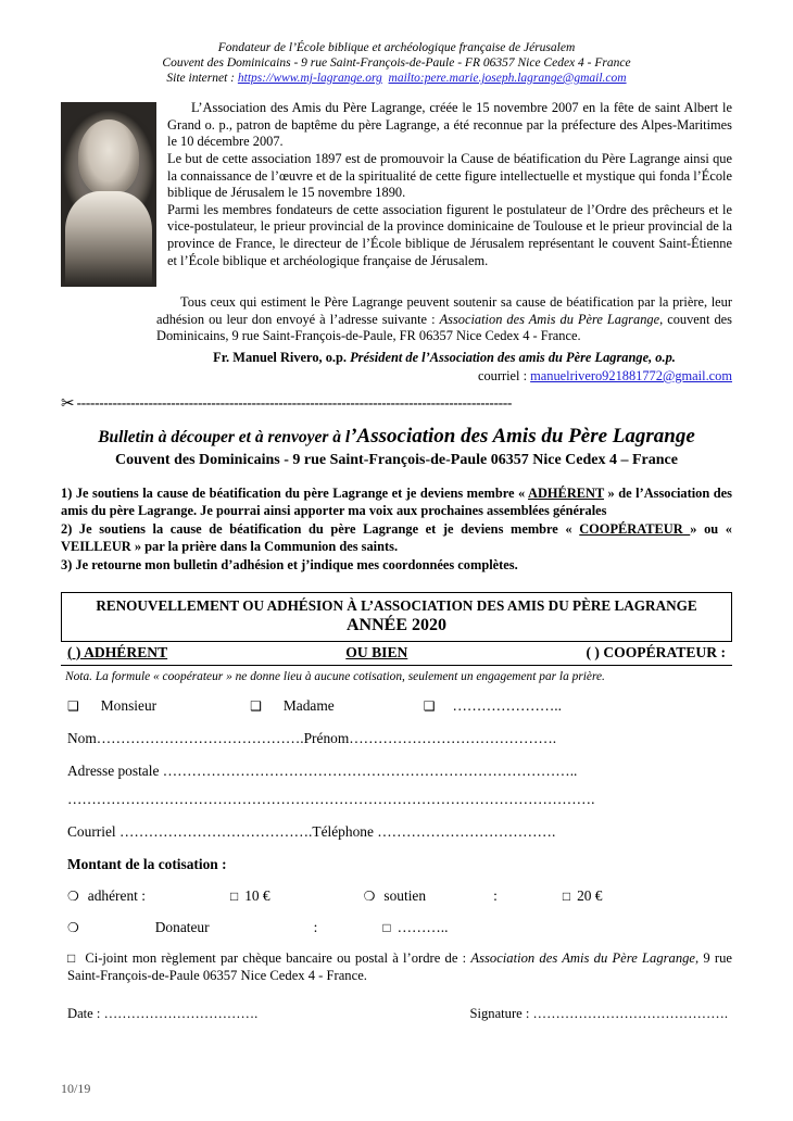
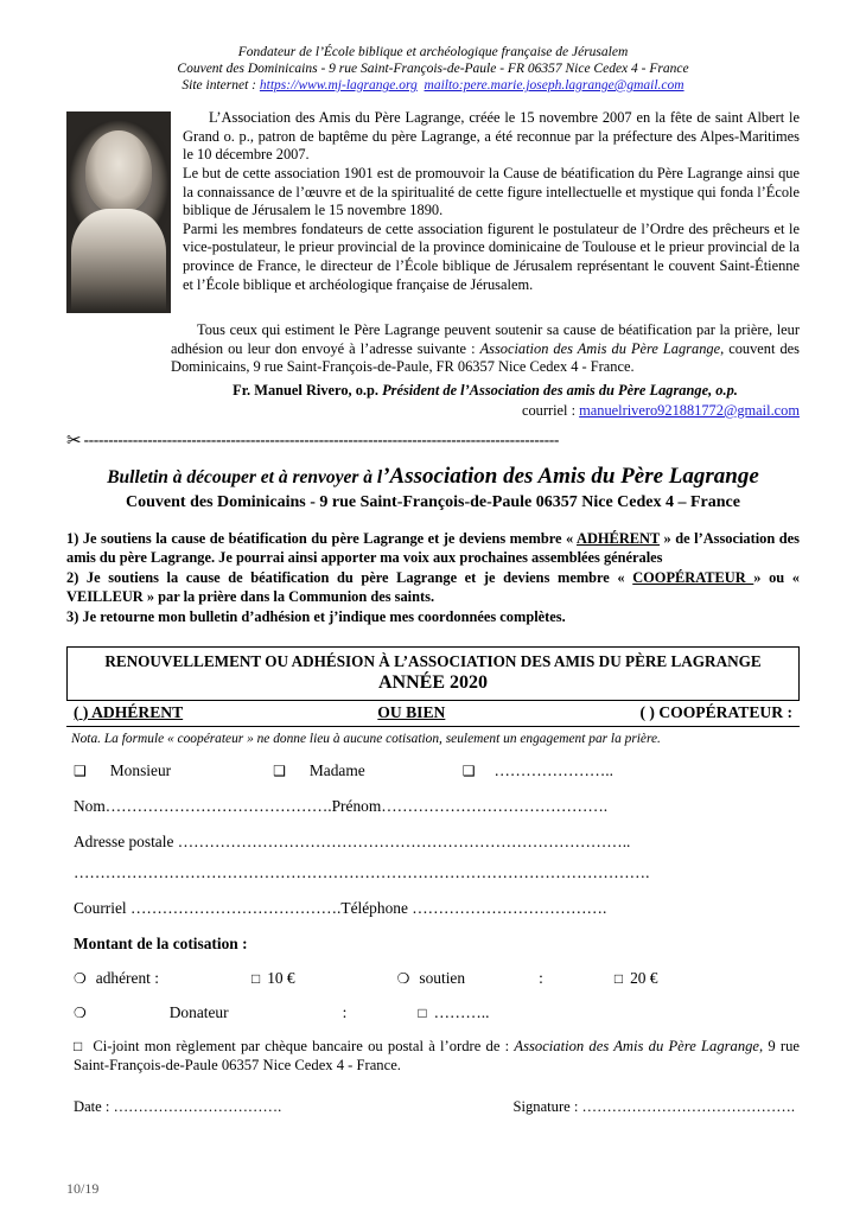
  Fondateur de l’École biblique et archéologique française de Jérusalem
  Couvent des Dominicains - 9 rue Saint-François-de-Paule - FR 06357 Nice Cedex 4 - France
  Site internet : https://www.mj-lagrange.org mailto:pere.marie.joseph.lagrange@gmail.com
  L’Association des Amis du Père Lagrange, créée le 15 novembre 2007 en la fête de saint Albert le Grand o. p., patron de baptême du père Lagrange, a été reconnue par la préfecture des Alpes-Maritimes le 10 décembre 2007.
- Le but de cette association 1897 est de promouvoir la Cause de béatification du Père Lagrange ainsi que la connaissance de l’œuvre et de la spiritualité de cette figure intellectuelle et mystique qui fonda l’École biblique de Jérusalem le 15 novembre 1890.
+ Le but de cette association 1901 est de promouvoir la Cause de béatification du Père Lagrange ainsi que la connaissance de l’œuvre et de la spiritualité de cette figure intellectuelle et mystique qui fonda l’École biblique de Jérusalem le 15 novembre 1890.
  Parmi les membres fondateurs de cette association figurent le postulateur de l’Ordre des prêcheurs et le vice-postulateur, le prieur provincial de la province dominicaine de Toulouse et le prieur provincial de la province de France, le directeur de l’École biblique de Jérusalem représentant le couvent Saint-Étienne et l’École biblique et archéologique française de Jérusalem.
  Tous ceux qui estiment le Père Lagrange peuvent soutenir sa cause de béatification par la prière, leur adhésion ou leur don envoyé à l’adresse suivante : Association des Amis du Père Lagrange, couvent des Dominicains, 9 rue Saint-François-de-Paule, FR 06357 Nice Cedex 4 - France.
  Fr. Manuel Rivero, o.p. Président de l’Association des amis du Père Lagrange, o.p.
  courriel : manuelrivero921881772@gmail.com
  ✂
  -------------------------------------------------------------------------------------------------
  Bulletin à découper et à renvoyer à l’Association des Amis du Père Lagrange
  Couvent des Dominicains - 9 rue Saint-François-de-Paule 06357 Nice Cedex 4 – France
  1) Je soutiens la cause de béatification du père Lagrange et je deviens membre « ADHÉRENT » de l’Association des amis du père Lagrange. Je pourrai ainsi apporter ma voix aux prochaines assemblées générales
  2) Je soutiens la cause de béatification du père Lagrange et je deviens membre « COOPÉRATEUR » ou « VEILLEUR » par la prière dans la Communion des saints.
  3) Je retourne mon bulletin d’adhésion et j’indique mes coordonnées complètes.
  RENOUVELLEMENT OU ADHÉSION À L’ASSOCIATION DES AMIS DU PÈRE LAGRANGE
  ANNÉE 2020
  ( ) ADHÉRENT
  OU BIEN
  ( ) COOPÉRATEUR :
  Nota. La formule « coopérateur » ne donne lieu à aucune cotisation, seulement un engagement par la prière.
  ❑
  Monsieur
  ❑
  Madame
  ❑
  …………………..
  Nom…………………………………….Prénom…………………………………….
  Adresse postale …………………………………………………………………………..
  ……………………………………………………………………………………………….
  Courriel ………………………………….Téléphone ……………………………….
  Montant de la cotisation :
  ❍
  adhérent :
  □
  10 €
  ❍
  soutien
  :
  □
  20 €
  ❍
  Donateur
  :
  □
  ………..
  □ Ci-joint mon règlement par chèque bancaire ou postal à l’ordre de : Association des Amis du Père Lagrange, 9 rue Saint-François-de-Paule 06357 Nice Cedex 4 - France.
  Date : …………………………….
  Signature : …………………………………….
  10/19
